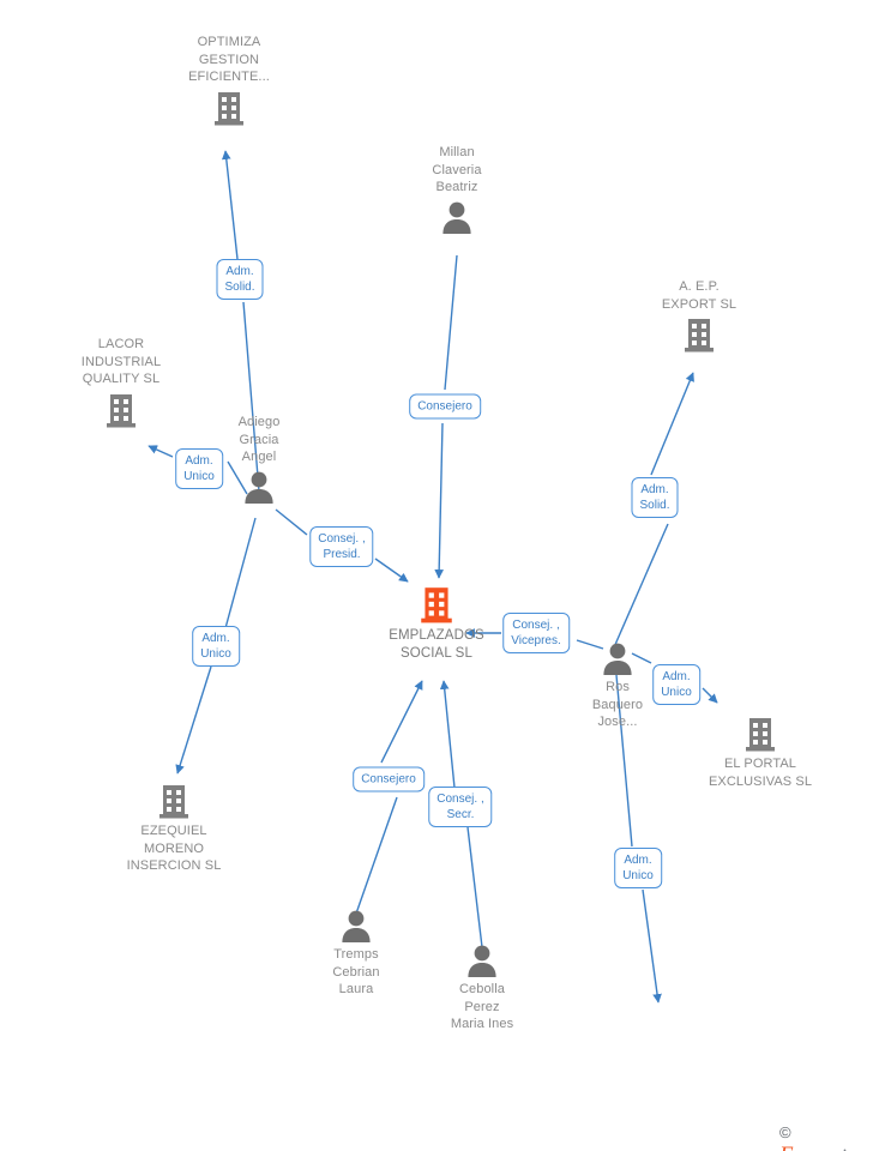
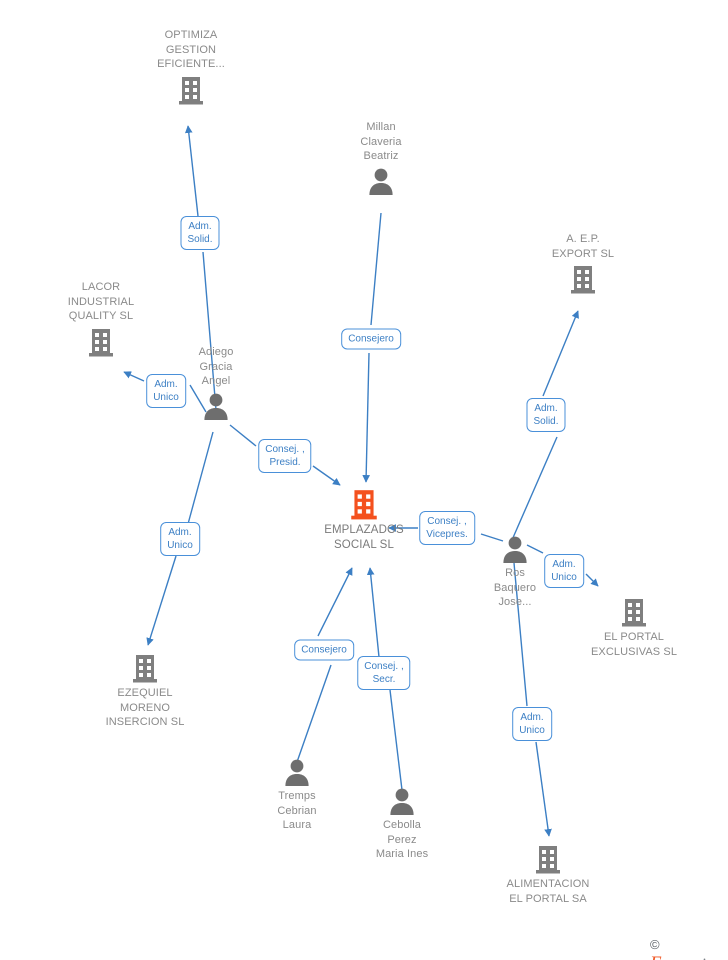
  OPTIMIZA
  GESTION
  EFICIENTE...
  Millan
  Claveria
  Beatriz
  A. E.P.
  EXPORT SL
  LACOR
  INDUSTRIAL
  QUALITY SL
  Adiego
  Gracia
  Angel
  EMPLAZADOS
  SOCIAL SL
  Ros
  Baquero
  Jose...
  EL PORTAL
  EXCLUSIVAS SL
  EZEQUIEL
  MORENO
  INSERCION SL
  Tremps
  Cebrian
  Laura
  Cebolla
  Perez
  Maria Ines
+ ALIMENTACION
+ EL PORTAL SA
  Adm.
  Solid.
  Consejero
  Adm.
  Solid.
  Adm.
  Unico
  Consej. ,
  Presid.
  Adm.
  Unico
  Consej. ,
  Vicepres.
  Adm.
  Unico
  Consejero
  Consej. ,
  Secr.
  Adm.
  Unico
